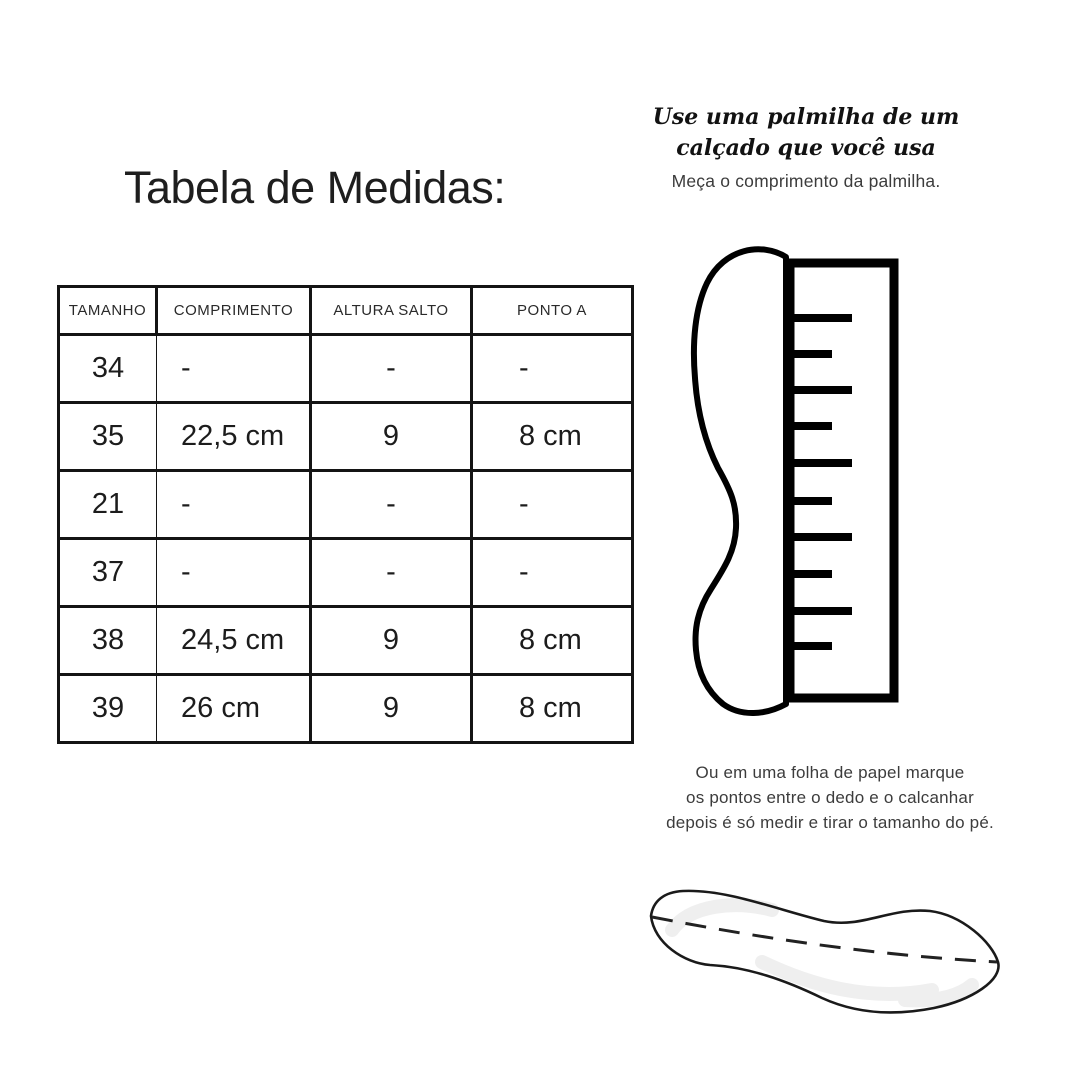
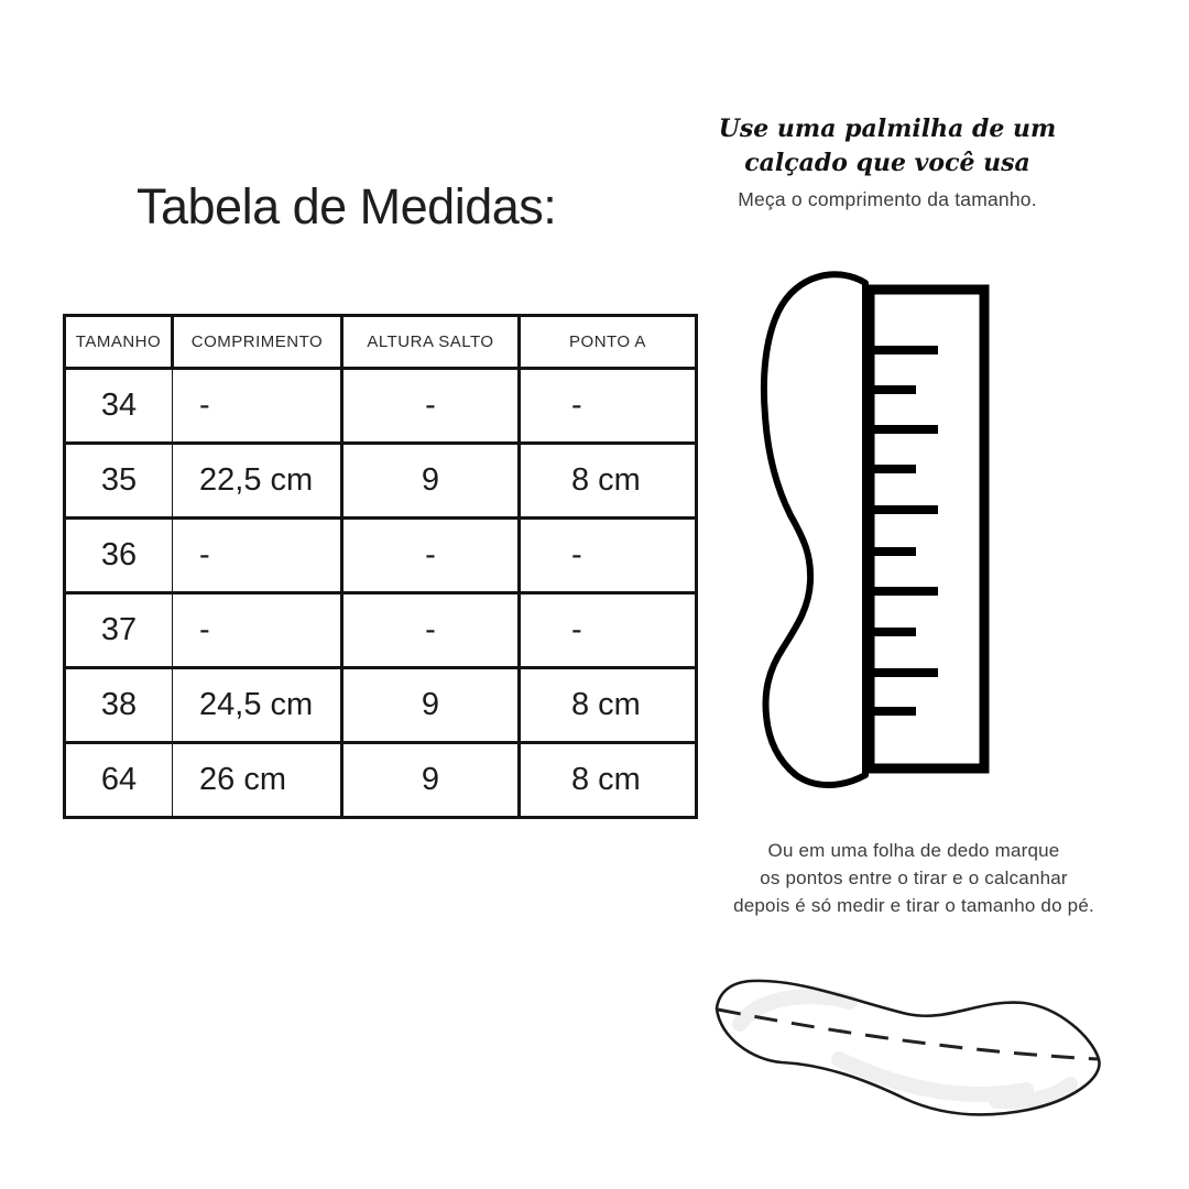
  Tabela de Medidas:
  TAMANHO	COMPRIMENTO	ALTURA SALTO	PONTO A
  34	-	-	-
  35	22,5 cm	9	8 cm
- 21	-	-	-
+ 36	-	-	-
  37	-	-	-
  38	24,5 cm	9	8 cm
- 39	26 cm	9	8 cm
+ 64	26 cm	9	8 cm
  Use uma palmilha de um
  calçado que você usa
- Meça o comprimento da palmilha.
+ Meça o comprimento da tamanho.
- Ou em uma folha de papel marque
+ Ou em uma folha de dedo marque
- os pontos entre o dedo e o calcanhar
+ os pontos entre o tirar e o calcanhar
  depois é só medir e tirar o tamanho do pé.
